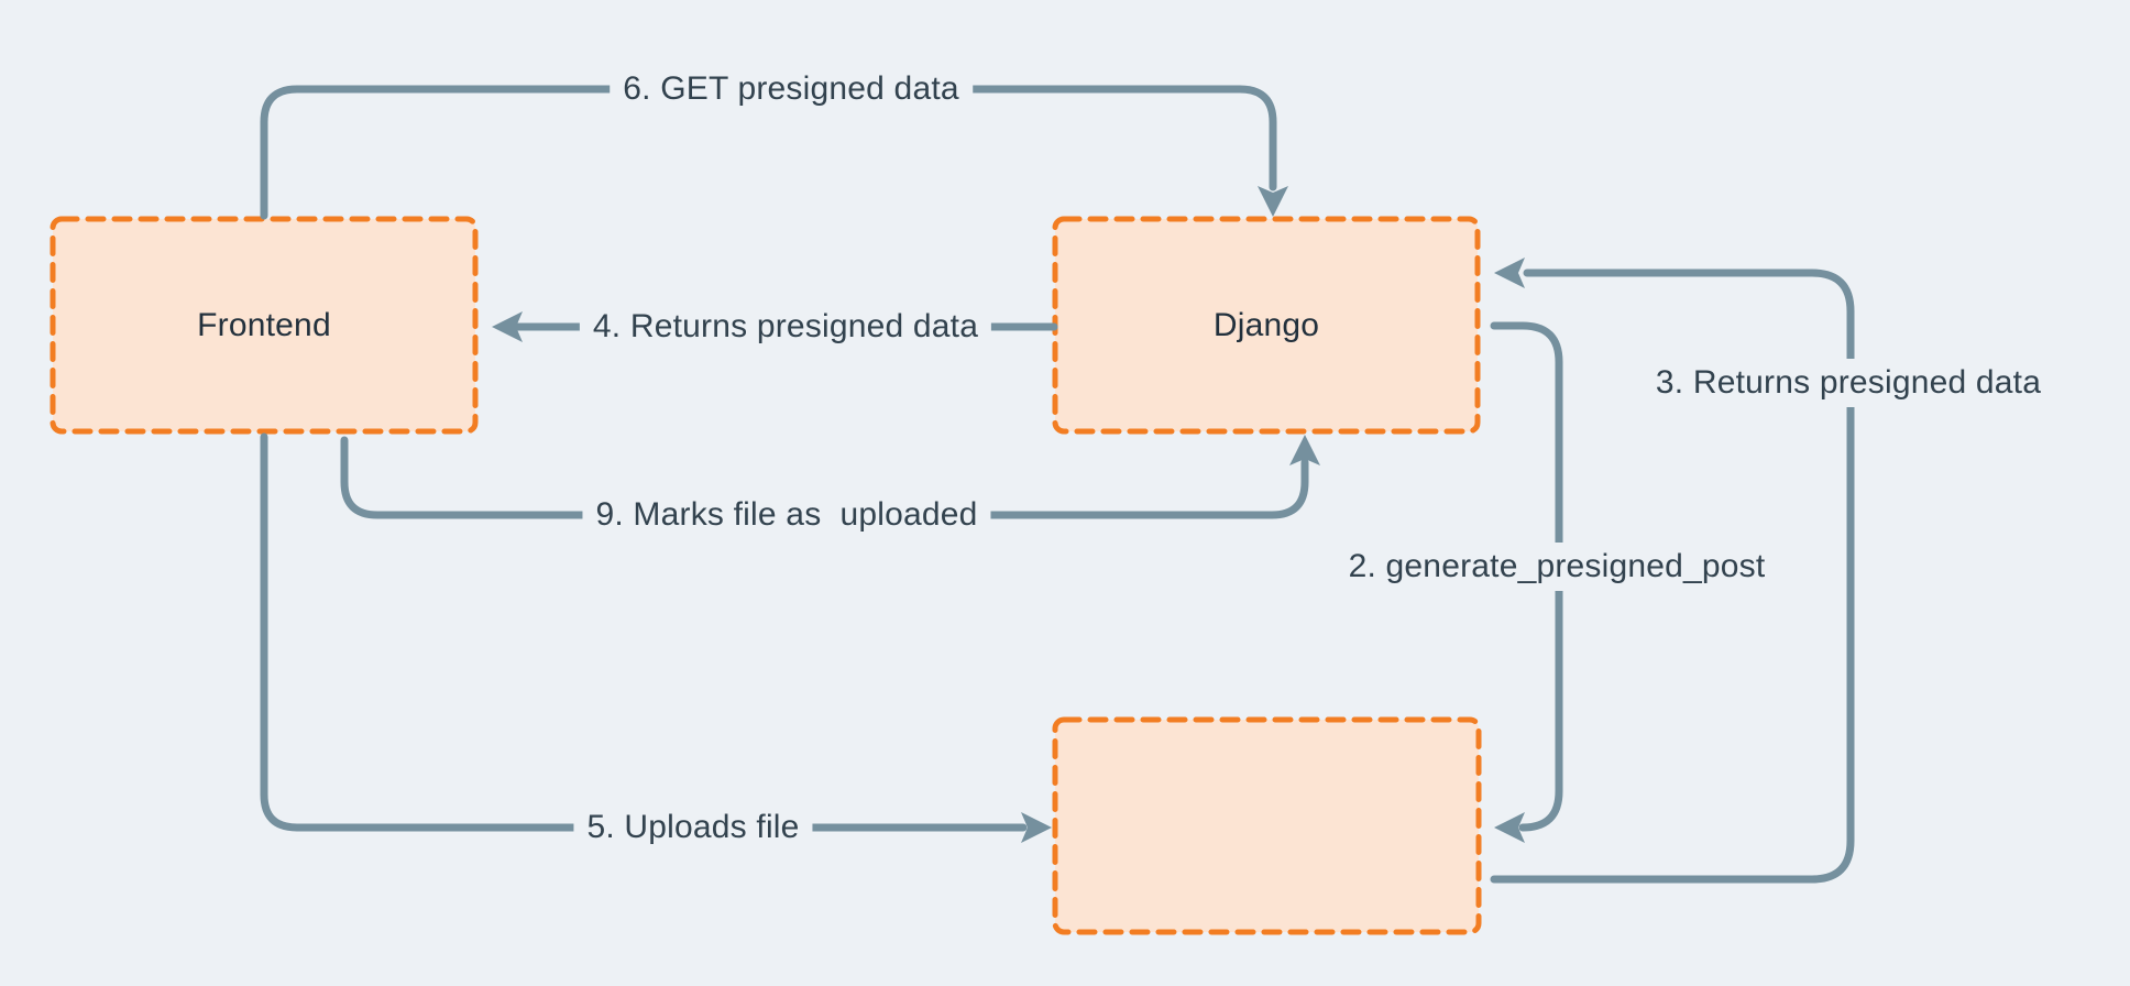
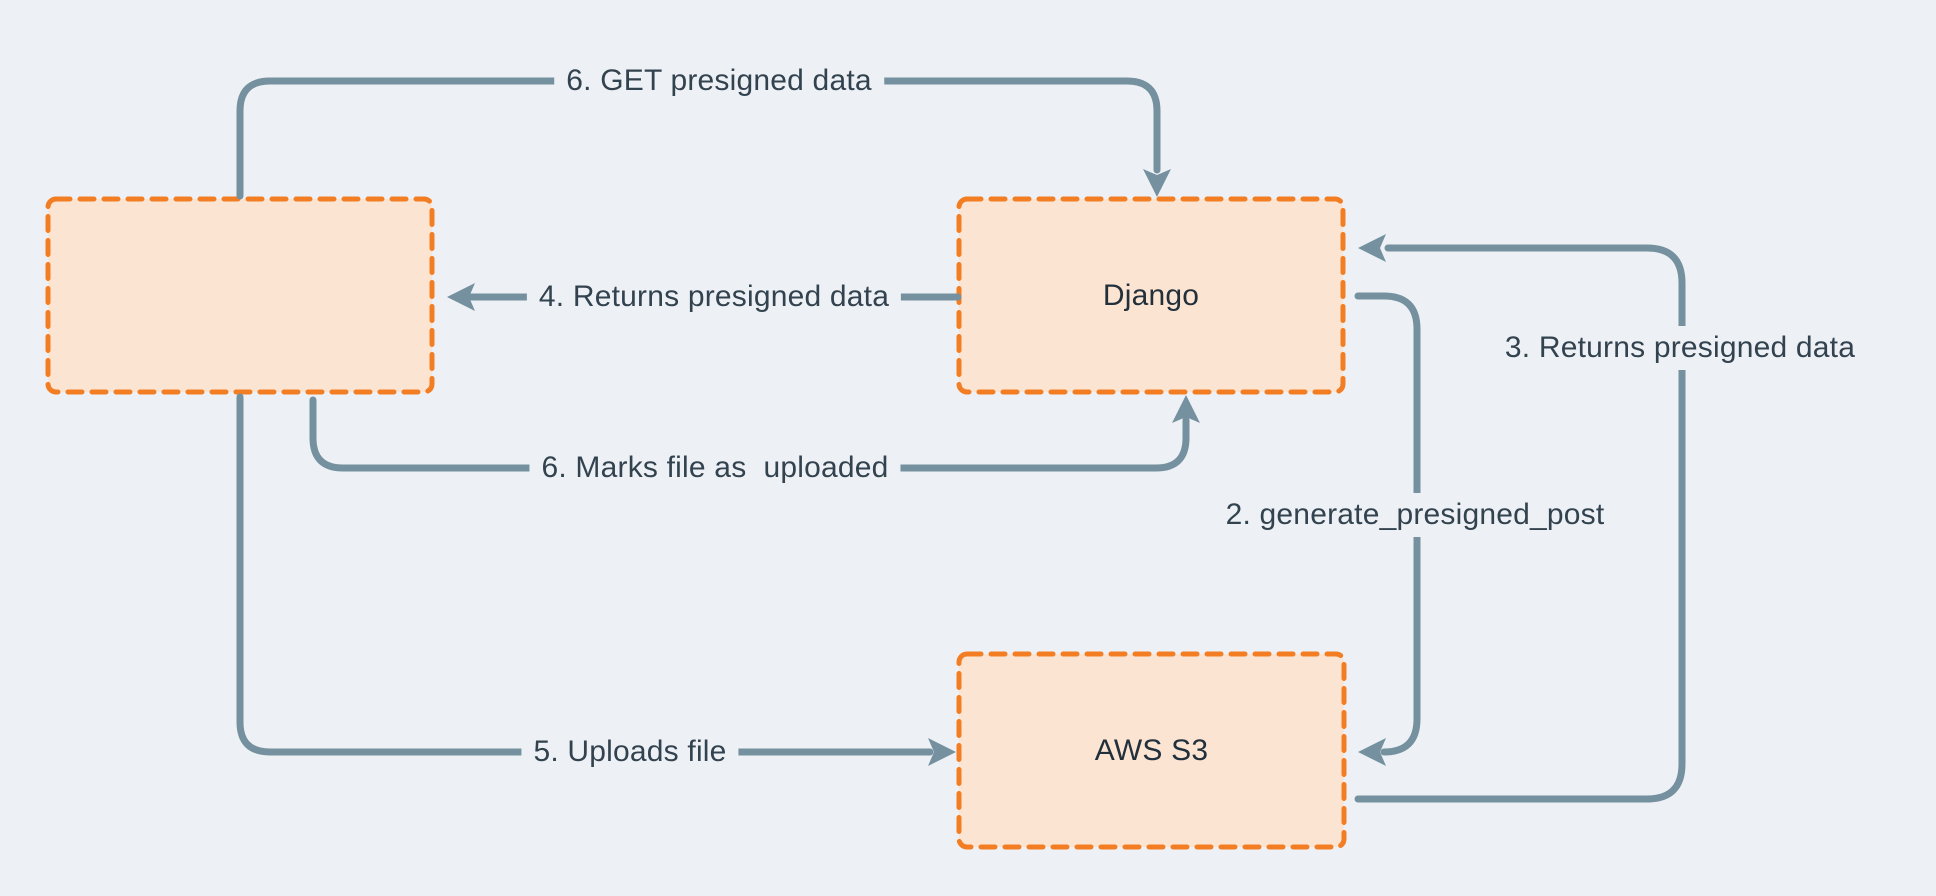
- Frontend
  Django
+ AWS S3
  6. GET presigned data
  4. Returns presigned data
- 9. Marks file as uploaded
+ 6. Marks file as uploaded
  5. Uploads file
  2. generate_presigned_post
  3. Returns presigned data
